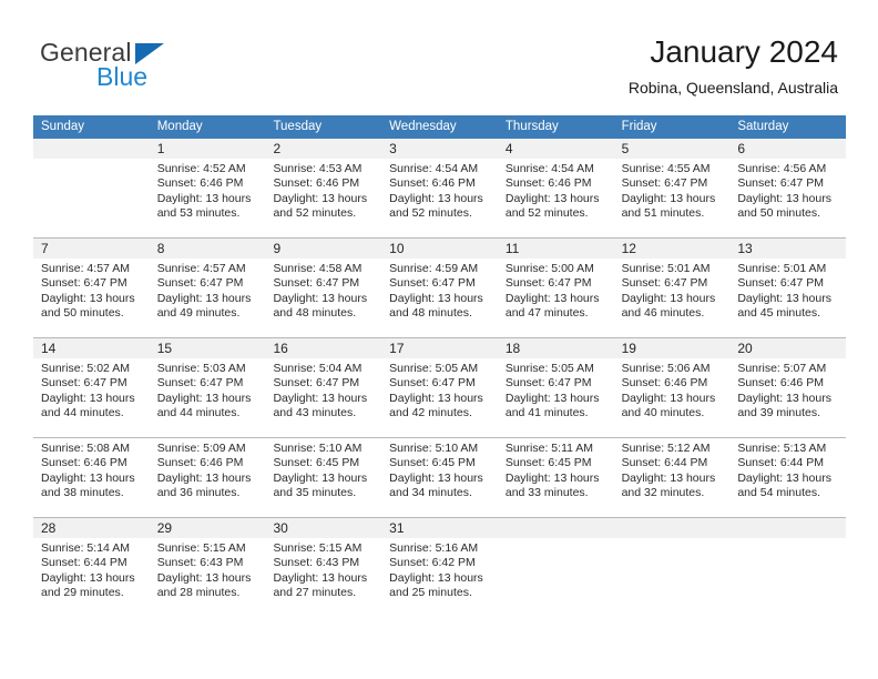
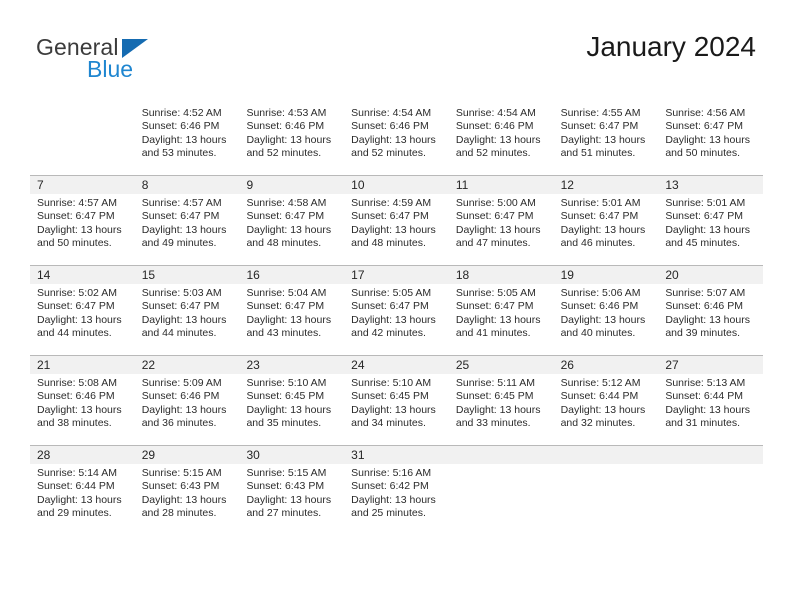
  General
  Blue
  January 2024
- Robina, Queensland, Australia
- Sunday
- Monday
- Tuesday
- Wednesday
- Thursday
- Friday
- Saturday
- 1
- 2
- 3
- 4
- 5
- 6
  Sunrise: 4:52 AM
  Sunset: 6:46 PM
  Daylight: 13 hours
  and 53 minutes.
  Sunrise: 4:53 AM
  Sunset: 6:46 PM
  Daylight: 13 hours
  and 52 minutes.
  Sunrise: 4:54 AM
  Sunset: 6:46 PM
  Daylight: 13 hours
  and 52 minutes.
  Sunrise: 4:54 AM
  Sunset: 6:46 PM
  Daylight: 13 hours
  and 52 minutes.
  Sunrise: 4:55 AM
  Sunset: 6:47 PM
  Daylight: 13 hours
  and 51 minutes.
  Sunrise: 4:56 AM
  Sunset: 6:47 PM
  Daylight: 13 hours
  and 50 minutes.
  7
  8
  9
  10
  11
  12
  13
  Sunrise: 4:57 AM
  Sunset: 6:47 PM
  Daylight: 13 hours
  and 50 minutes.
  Sunrise: 4:57 AM
  Sunset: 6:47 PM
  Daylight: 13 hours
  and 49 minutes.
  Sunrise: 4:58 AM
  Sunset: 6:47 PM
  Daylight: 13 hours
  and 48 minutes.
  Sunrise: 4:59 AM
  Sunset: 6:47 PM
  Daylight: 13 hours
  and 48 minutes.
  Sunrise: 5:00 AM
  Sunset: 6:47 PM
  Daylight: 13 hours
  and 47 minutes.
  Sunrise: 5:01 AM
  Sunset: 6:47 PM
  Daylight: 13 hours
  and 46 minutes.
  Sunrise: 5:01 AM
  Sunset: 6:47 PM
  Daylight: 13 hours
  and 45 minutes.
  14
  15
  16
  17
  18
  19
  20
  Sunrise: 5:02 AM
  Sunset: 6:47 PM
  Daylight: 13 hours
  and 44 minutes.
  Sunrise: 5:03 AM
  Sunset: 6:47 PM
  Daylight: 13 hours
  and 44 minutes.
  Sunrise: 5:04 AM
  Sunset: 6:47 PM
  Daylight: 13 hours
  and 43 minutes.
  Sunrise: 5:05 AM
  Sunset: 6:47 PM
  Daylight: 13 hours
  and 42 minutes.
  Sunrise: 5:05 AM
  Sunset: 6:47 PM
  Daylight: 13 hours
  and 41 minutes.
  Sunrise: 5:06 AM
  Sunset: 6:46 PM
  Daylight: 13 hours
  and 40 minutes.
  Sunrise: 5:07 AM
  Sunset: 6:46 PM
  Daylight: 13 hours
  and 39 minutes.
+ 21
+ 22
+ 23
+ 24
+ 25
+ 26
+ 27
  Sunrise: 5:08 AM
  Sunset: 6:46 PM
  Daylight: 13 hours
  and 38 minutes.
  Sunrise: 5:09 AM
  Sunset: 6:46 PM
  Daylight: 13 hours
  and 36 minutes.
  Sunrise: 5:10 AM
  Sunset: 6:45 PM
  Daylight: 13 hours
  and 35 minutes.
  Sunrise: 5:10 AM
  Sunset: 6:45 PM
  Daylight: 13 hours
  and 34 minutes.
  Sunrise: 5:11 AM
  Sunset: 6:45 PM
  Daylight: 13 hours
  and 33 minutes.
  Sunrise: 5:12 AM
  Sunset: 6:44 PM
  Daylight: 13 hours
  and 32 minutes.
  Sunrise: 5:13 AM
  Sunset: 6:44 PM
  Daylight: 13 hours
- and 54 minutes.
+ and 31 minutes.
  28
  29
  30
  31
  Sunrise: 5:14 AM
  Sunset: 6:44 PM
  Daylight: 13 hours
  and 29 minutes.
  Sunrise: 5:15 AM
  Sunset: 6:43 PM
  Daylight: 13 hours
  and 28 minutes.
  Sunrise: 5:15 AM
  Sunset: 6:43 PM
  Daylight: 13 hours
  and 27 minutes.
  Sunrise: 5:16 AM
  Sunset: 6:42 PM
  Daylight: 13 hours
  and 25 minutes.
